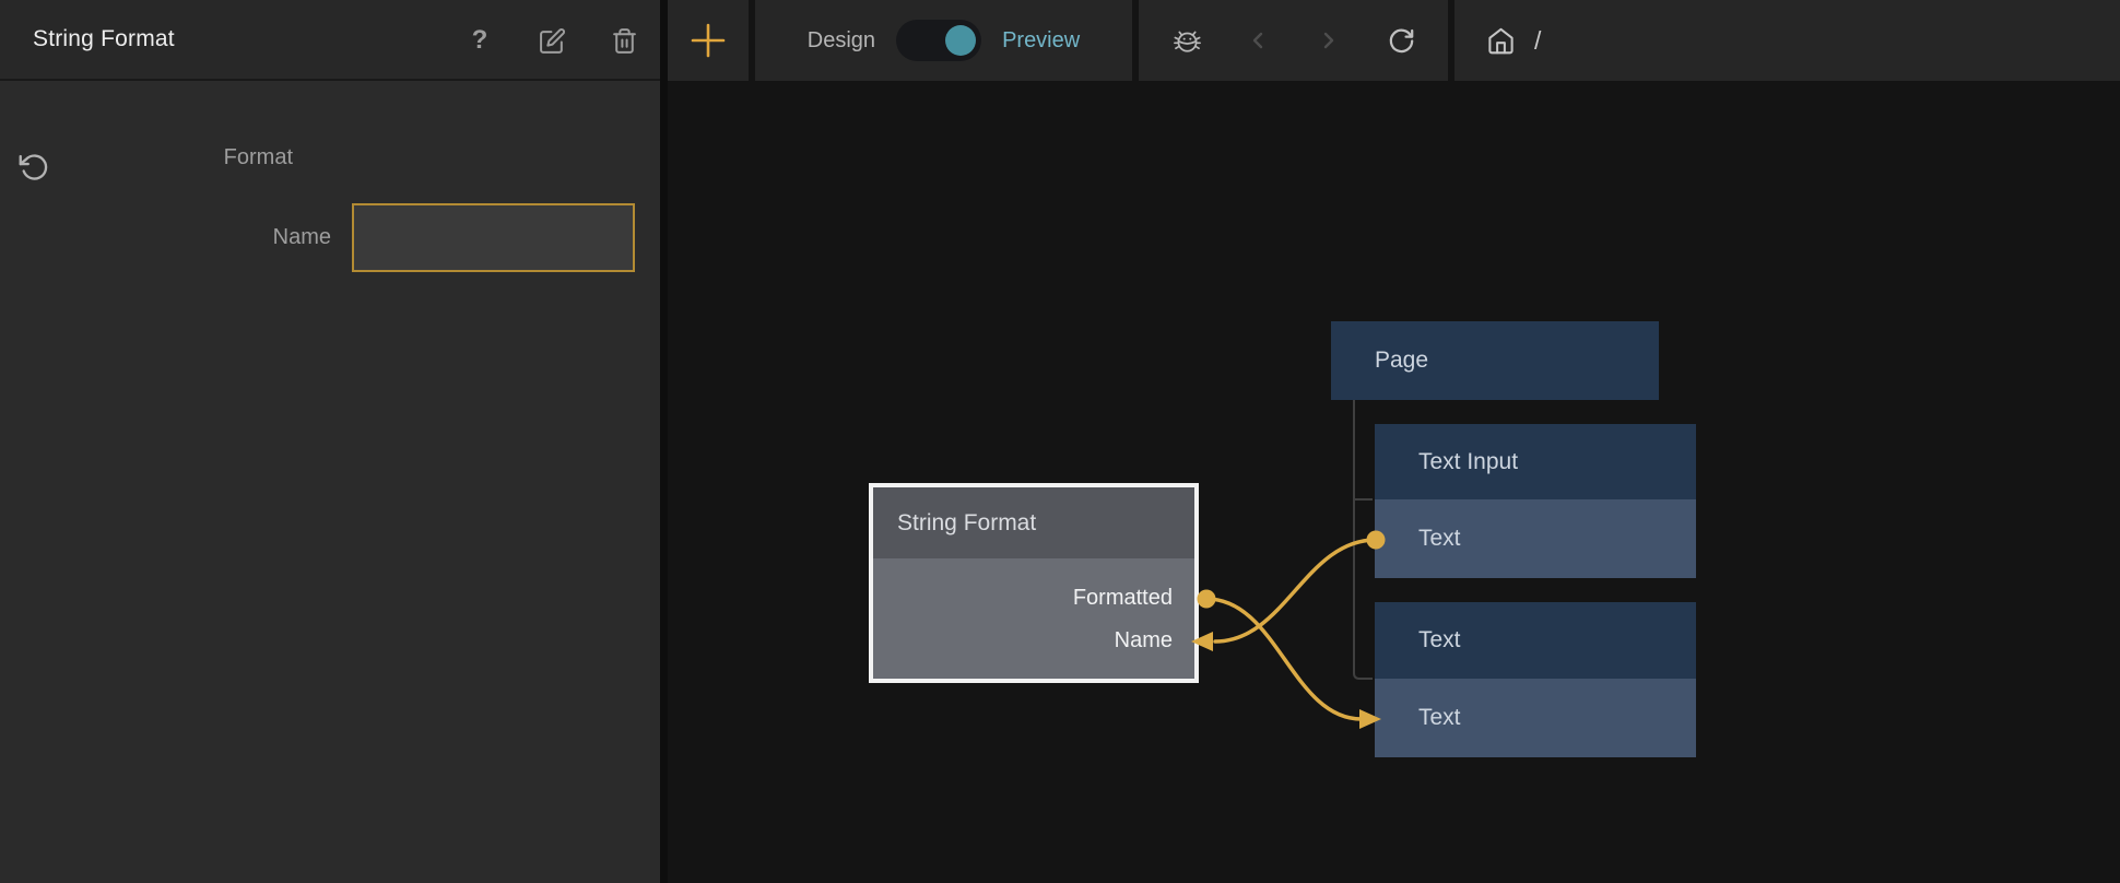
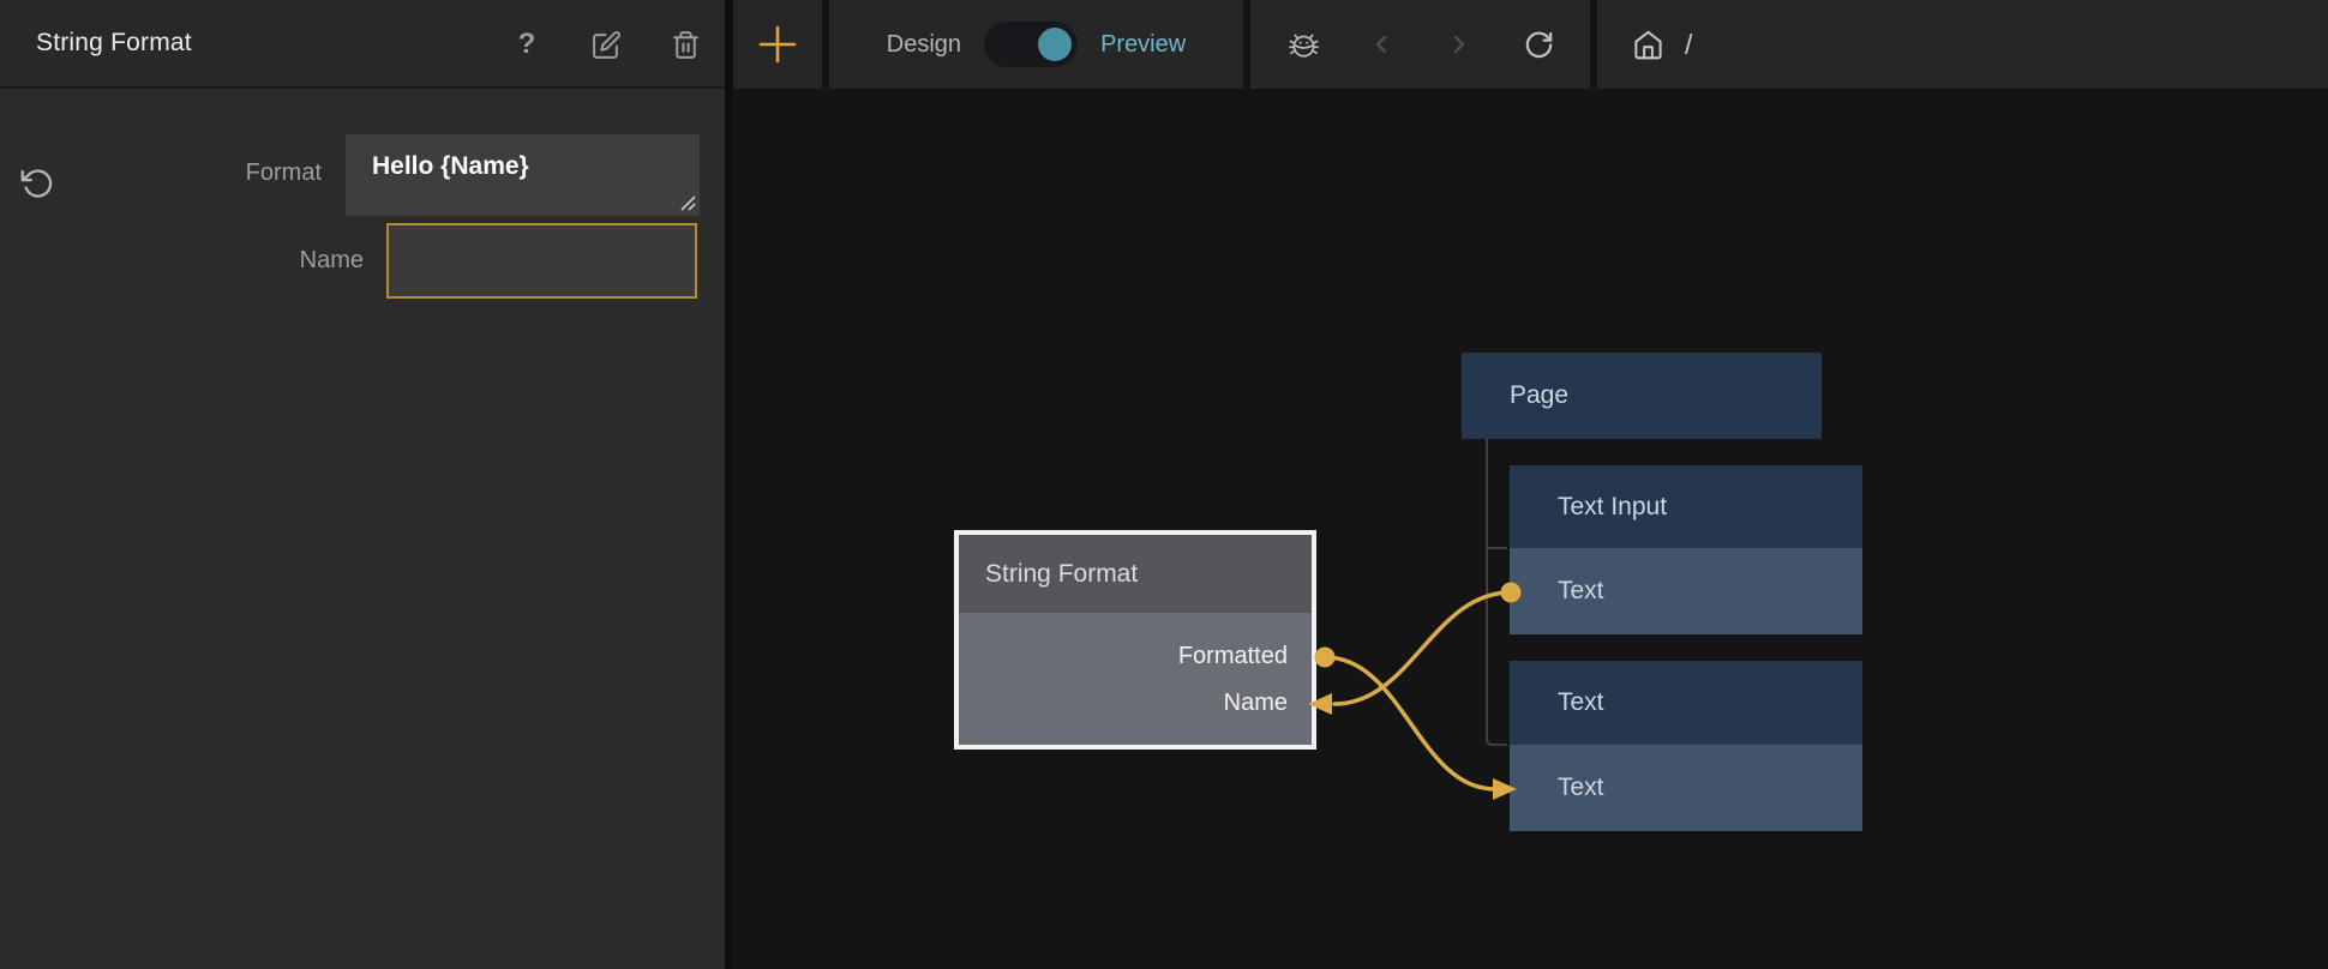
  String Format
  ?
  Format
+ Hello {Name}
  Name
  Design
  Preview
  /
  Page
  Text Input
  Text
  Text
  Text
  String Format
  Formatted
  Name
